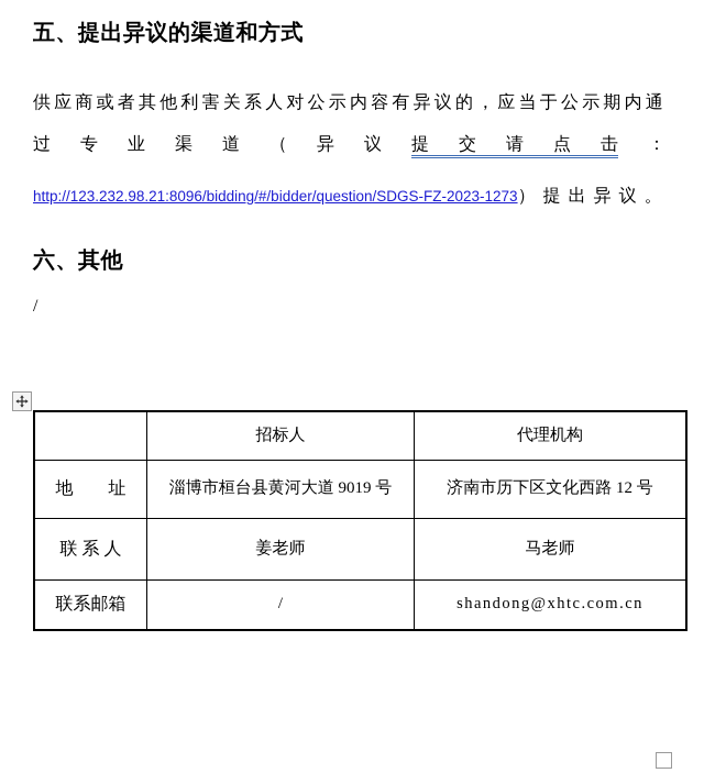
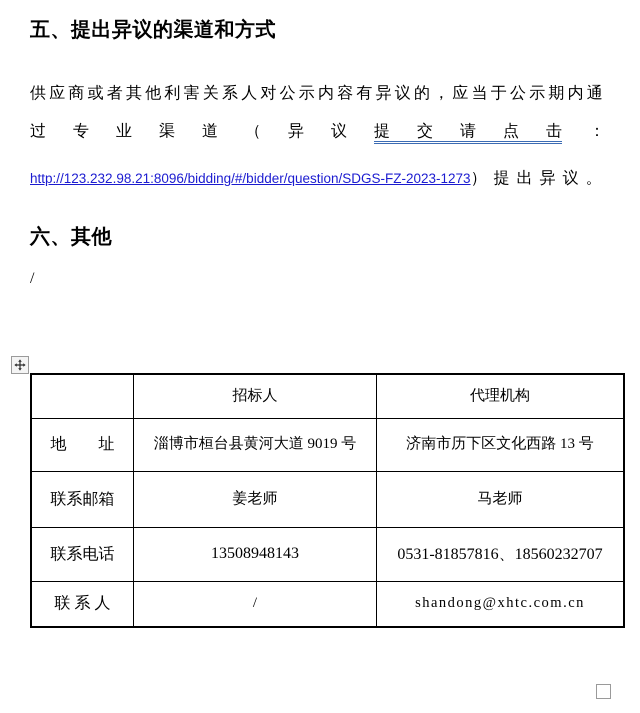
  五、提出异议的渠道和方式
  供应商或者其他利害关系人对公示内容有异议的，应当于公示期内通
  过 专 业 渠 道 （ 异 议 提 交 请 点 击 ：
  http://123.232.98.21:8096/bidding/#/bidder/question/SDGS-FZ-2023-1273）提出异议。
  六、其他
  /
  	招标人	代理机构
- 地 址	淄博市桓台县黄河大道 9019 号	济南市历下区文化西路 12 号
+ 地 址	淄博市桓台县黄河大道 9019 号	济南市历下区文化西路 13 号
- 联 系 人	姜老师	马老师
+ 联系邮箱	姜老师	马老师
+ 联系电话	13508948143	0531-81857816、18560232707
- 联系邮箱	/	shandong@xhtc.com.cn
+ 联 系 人	/	shandong@xhtc.com.cn
